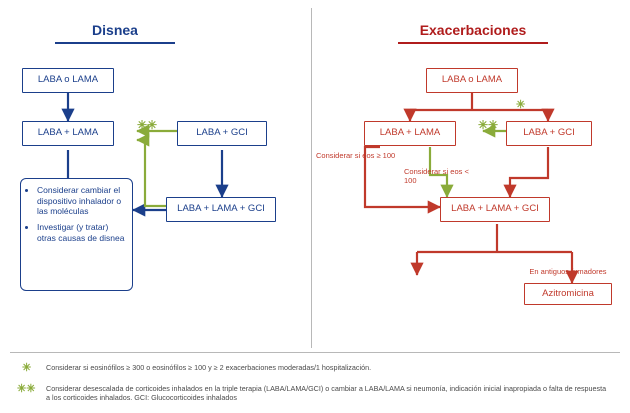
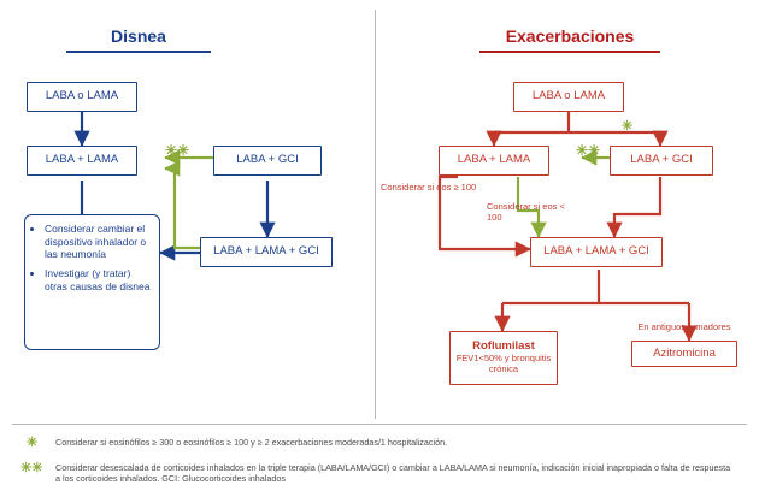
  Disnea
  Exacerbaciones
  LABA o LAMA
  LABA + LAMA
  LABA + GCI
  LABA + LAMA + GCI
- Considerar cambiar el dispositivo inhalador o las moléculas
+ Considerar cambiar el dispositivo inhalador o las neumonía
  Investigar (y tratar) otras causas de disnea
  ✳✳
  LABA o LAMA
  LABA + LAMA
  LABA + GCI
  LABA + LAMA + GCI
+ Roflumilast
+ FEV1<50% y bronquitis crónica
  Azitromicina
  En antiguos fumadores
  Considerar si eos ≥ 100
  Considerar si eos < 100
  ✳
  ✳✳
  ✳
  Considerar si eosinófilos ≥ 300 o eosinófilos ≥ 100 y ≥ 2 exacerbaciones moderadas/1 hospitalización.
  ✳✳
  Considerar desescalada de corticoides inhalados en la triple terapia (LABA/LAMA/GCI) o cambiar a LABA/LAMA si neumonía, indicación inicial inapropiada o falta de respuesta a los corticoides inhalados. GCI: Glucocorticoides inhalados
